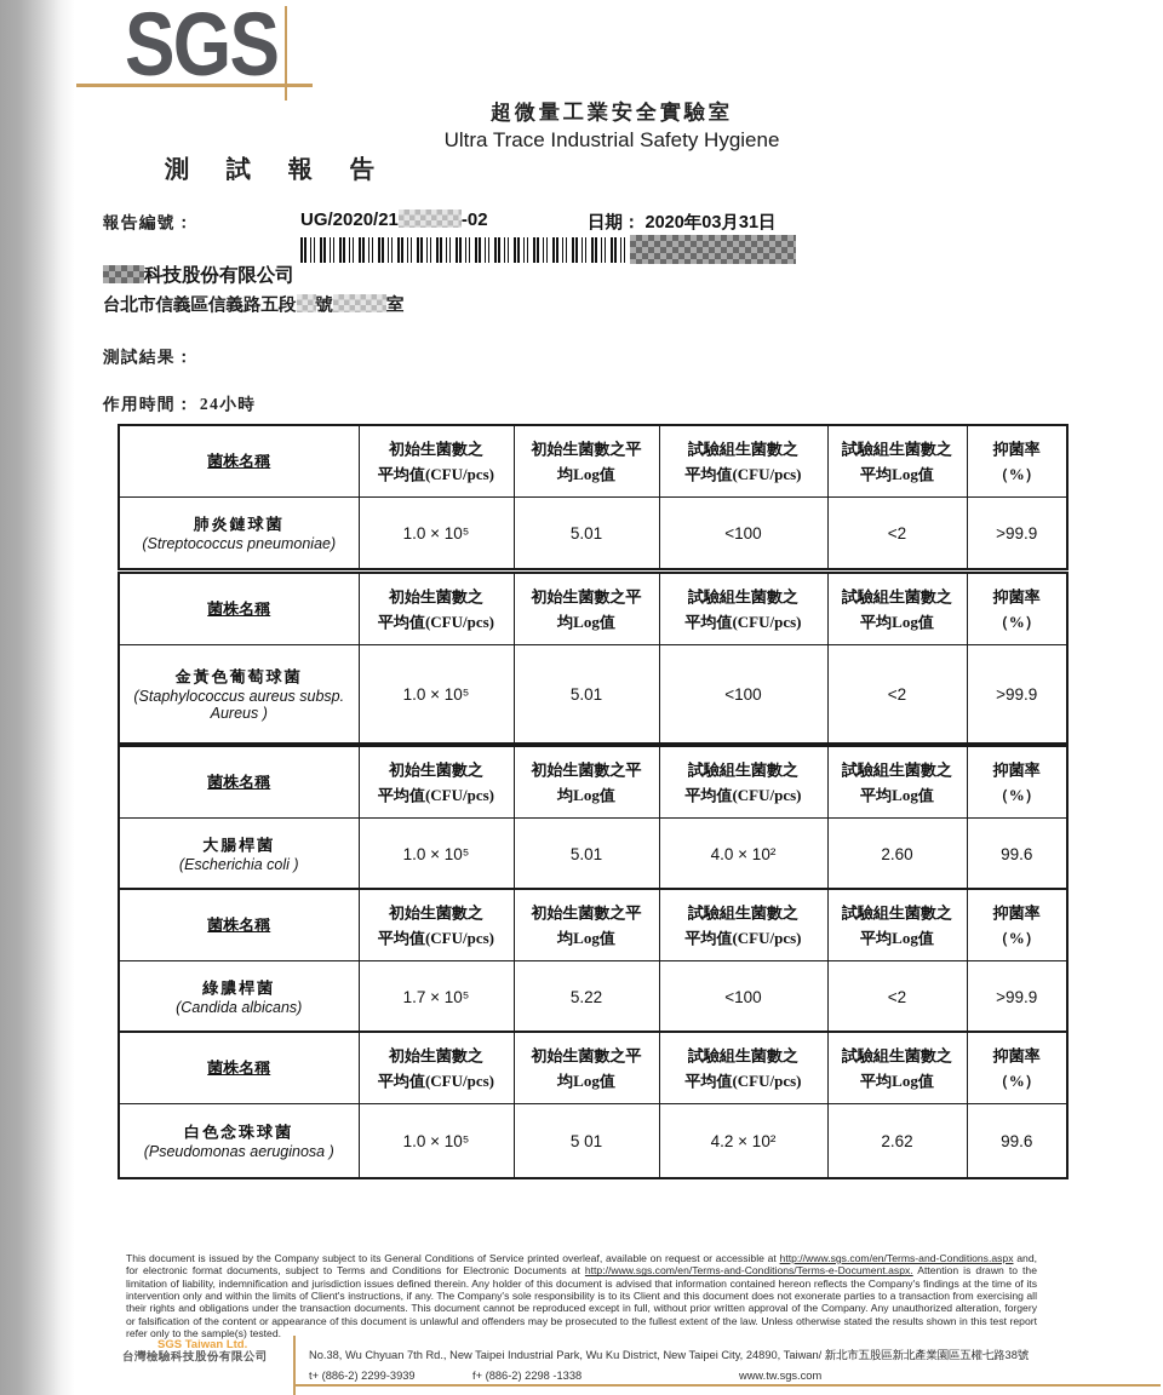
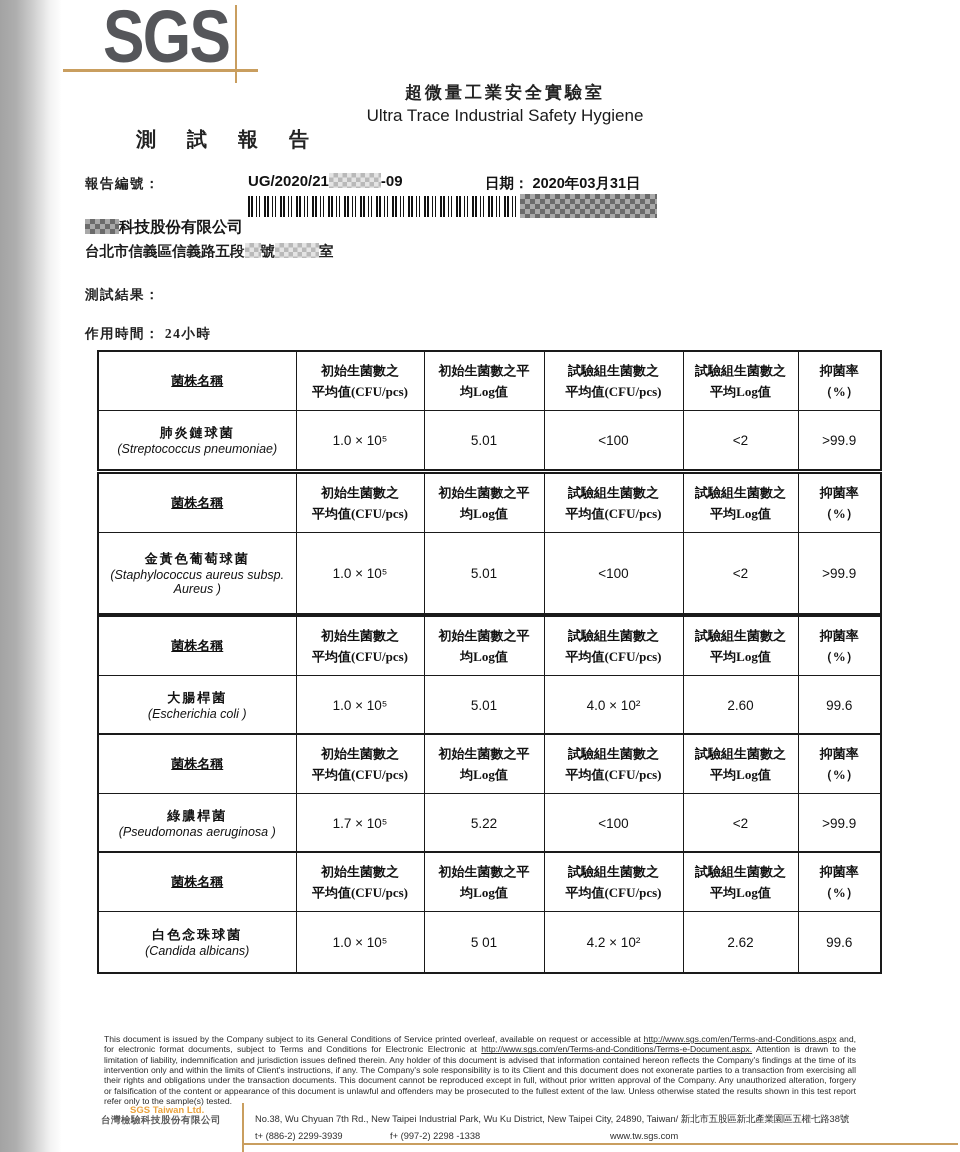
  SGS
  超微量工業安全實驗室
  Ultra Trace Industrial Safety Hygiene
  測 試 報 告
  報告編號：
- UG/2020/21 -02
+ UG/2020/21 -09
  日期： 2020年03月31日
  科技股份有限公司
  台北市信義區信義路五段 號 室
  測試結果：
  作用時間： 24小時
  菌株名稱	初始生菌數之 平均值(CFU/pcs)	初始生菌數之平 均Log值	試驗組生菌數之 平均值(CFU/pcs)	試驗組生菌數之 平均Log值	抑菌率 （%）
  肺炎鏈球菌(Streptococcus pneumoniae)	1.0 × 10⁵	5.01	<100	<2	>99.9
  菌株名稱	初始生菌數之 平均值(CFU/pcs)	初始生菌數之平 均Log值	試驗組生菌數之 平均值(CFU/pcs)	試驗組生菌數之 平均Log值	抑菌率 （%）
  金黃色葡萄球菌(Staphylococcus aureus subsp. Aureus )	1.0 × 10⁵	5.01	<100	<2	>99.9
  菌株名稱	初始生菌數之 平均值(CFU/pcs)	初始生菌數之平 均Log值	試驗組生菌數之 平均值(CFU/pcs)	試驗組生菌數之 平均Log值	抑菌率 （%）
  大腸桿菌(Escherichia coli )	1.0 × 10⁵	5.01	4.0 × 10²	2.60	99.6
  菌株名稱	初始生菌數之 平均值(CFU/pcs)	初始生菌數之平 均Log值	試驗組生菌數之 平均值(CFU/pcs)	試驗組生菌數之 平均Log值	抑菌率 （%）
- 綠膿桿菌(Candida albicans)	1.7 × 10⁵	5.22	<100	<2	>99.9
+ 綠膿桿菌(Pseudomonas aeruginosa )	1.7 × 10⁵	5.22	<100	<2	>99.9
  菌株名稱	初始生菌數之 平均值(CFU/pcs)	初始生菌數之平 均Log值	試驗組生菌數之 平均值(CFU/pcs)	試驗組生菌數之 平均Log值	抑菌率 （%）
- 白色念珠球菌(Pseudomonas aeruginosa )	1.0 × 10⁵	5 01	4.2 × 10²	2.62	99.6
+ 白色念珠球菌(Candida albicans)	1.0 × 10⁵	5 01	4.2 × 10²	2.62	99.6
- This document is issued by the Company subject to its General Conditions of Service printed overleaf, available on request or accessible at http://www.sgs.com/en/Terms-and-Conditions.aspx and, for electronic format documents, subject to Terms and Conditions for Electronic Documents at http://www.sgs.com/en/Terms-and-Conditions/Terms-e-Document.aspx. Attention is drawn to the limitation of liability, indemnification and jurisdiction issues defined therein. Any holder of this document is advised that information contained hereon reflects the Company's findings at the time of its intervention only and within the limits of Client's instructions, if any. The Company's sole responsibility is to its Client and this document does not exonerate parties to a transaction from exercising all their rights and obligations under the transaction documents. This document cannot be reproduced except in full, without prior written approval of the Company. Any unauthorized alteration, forgery or falsification of the content or appearance of this document is unlawful and offenders may be prosecuted to the fullest extent of the law. Unless otherwise stated the results shown in this test report refer only to the sample(s) tested.
+ This document is issued by the Company subject to its General Conditions of Service printed overleaf, available on request or accessible at http://www.sgs.com/en/Terms-and-Conditions.aspx and, for electronic format documents, subject to Terms and Conditions for Electronic Electronic at http://www.sgs.com/en/Terms-and-Conditions/Terms-e-Document.aspx. Attention is drawn to the limitation of liability, indemnification and jurisdiction issues defined therein. Any holder of this document is advised that information contained hereon reflects the Company's findings at the time of its intervention only and within the limits of Client's instructions, if any. The Company's sole responsibility is to its Client and this document does not exonerate parties to a transaction from exercising all their rights and obligations under the transaction documents. This document cannot be reproduced except in full, without prior written approval of the Company. Any unauthorized alteration, forgery or falsification of the content or appearance of this document is unlawful and offenders may be prosecuted to the fullest extent of the law. Unless otherwise stated the results shown in this test report refer only to the sample(s) tested.
  SGS Taiwan Ltd.
  台灣檢驗科技股份有限公司
  No.38, Wu Chyuan 7th Rd., New Taipei Industrial Park, Wu Ku District, New Taipei City, 24890, Taiwan/ 新北市五股區新北產業園區五權七路38號
  t+ (886-2) 2299-3939
- f+ (886-2) 2298 -1338
+ f+ (997-2) 2298 -1338
  www.tw.sgs.com
